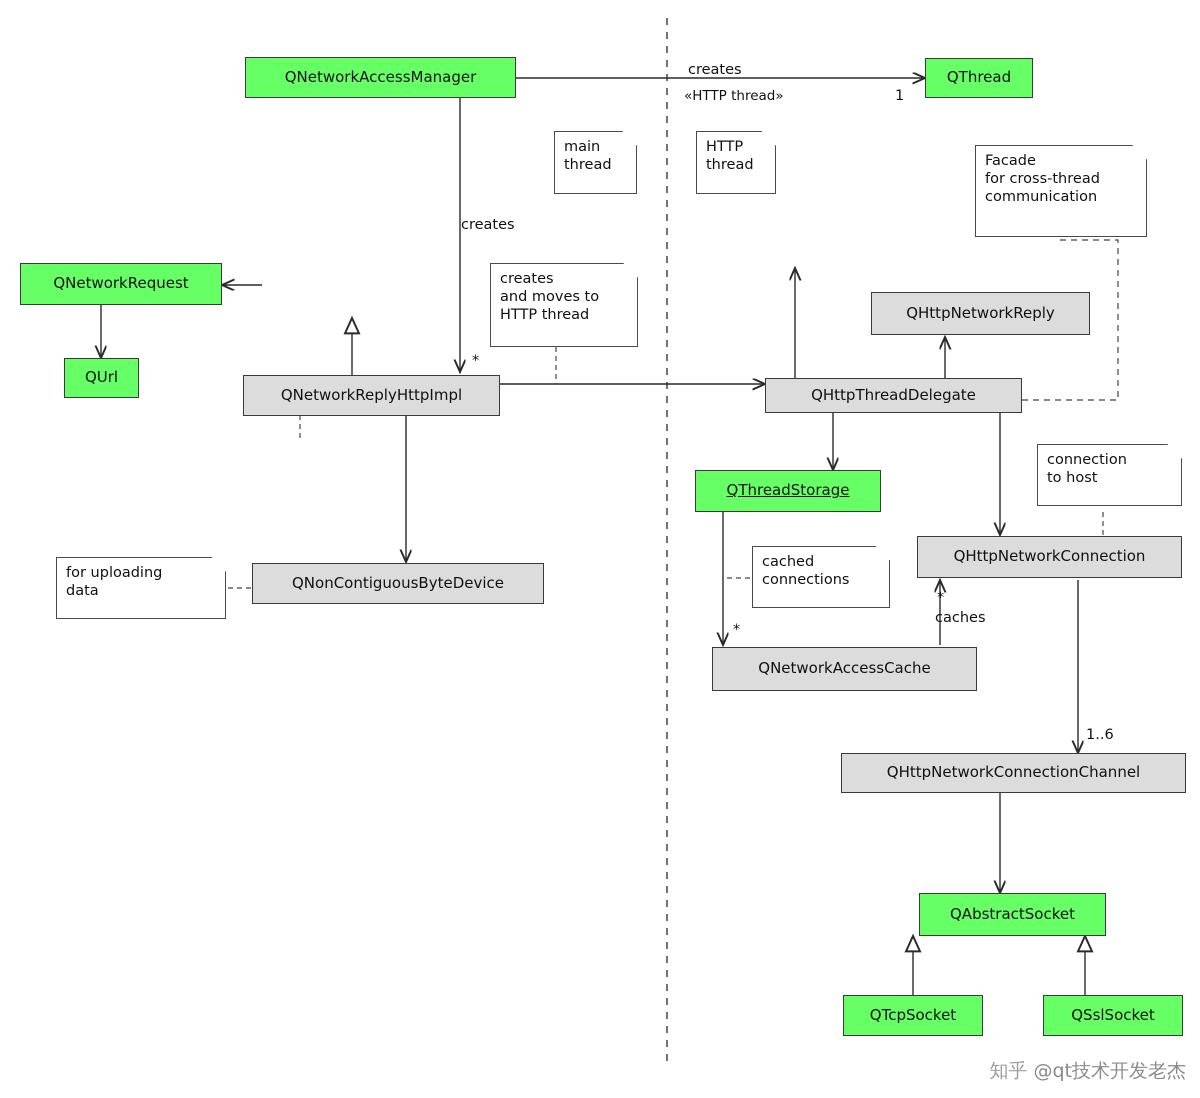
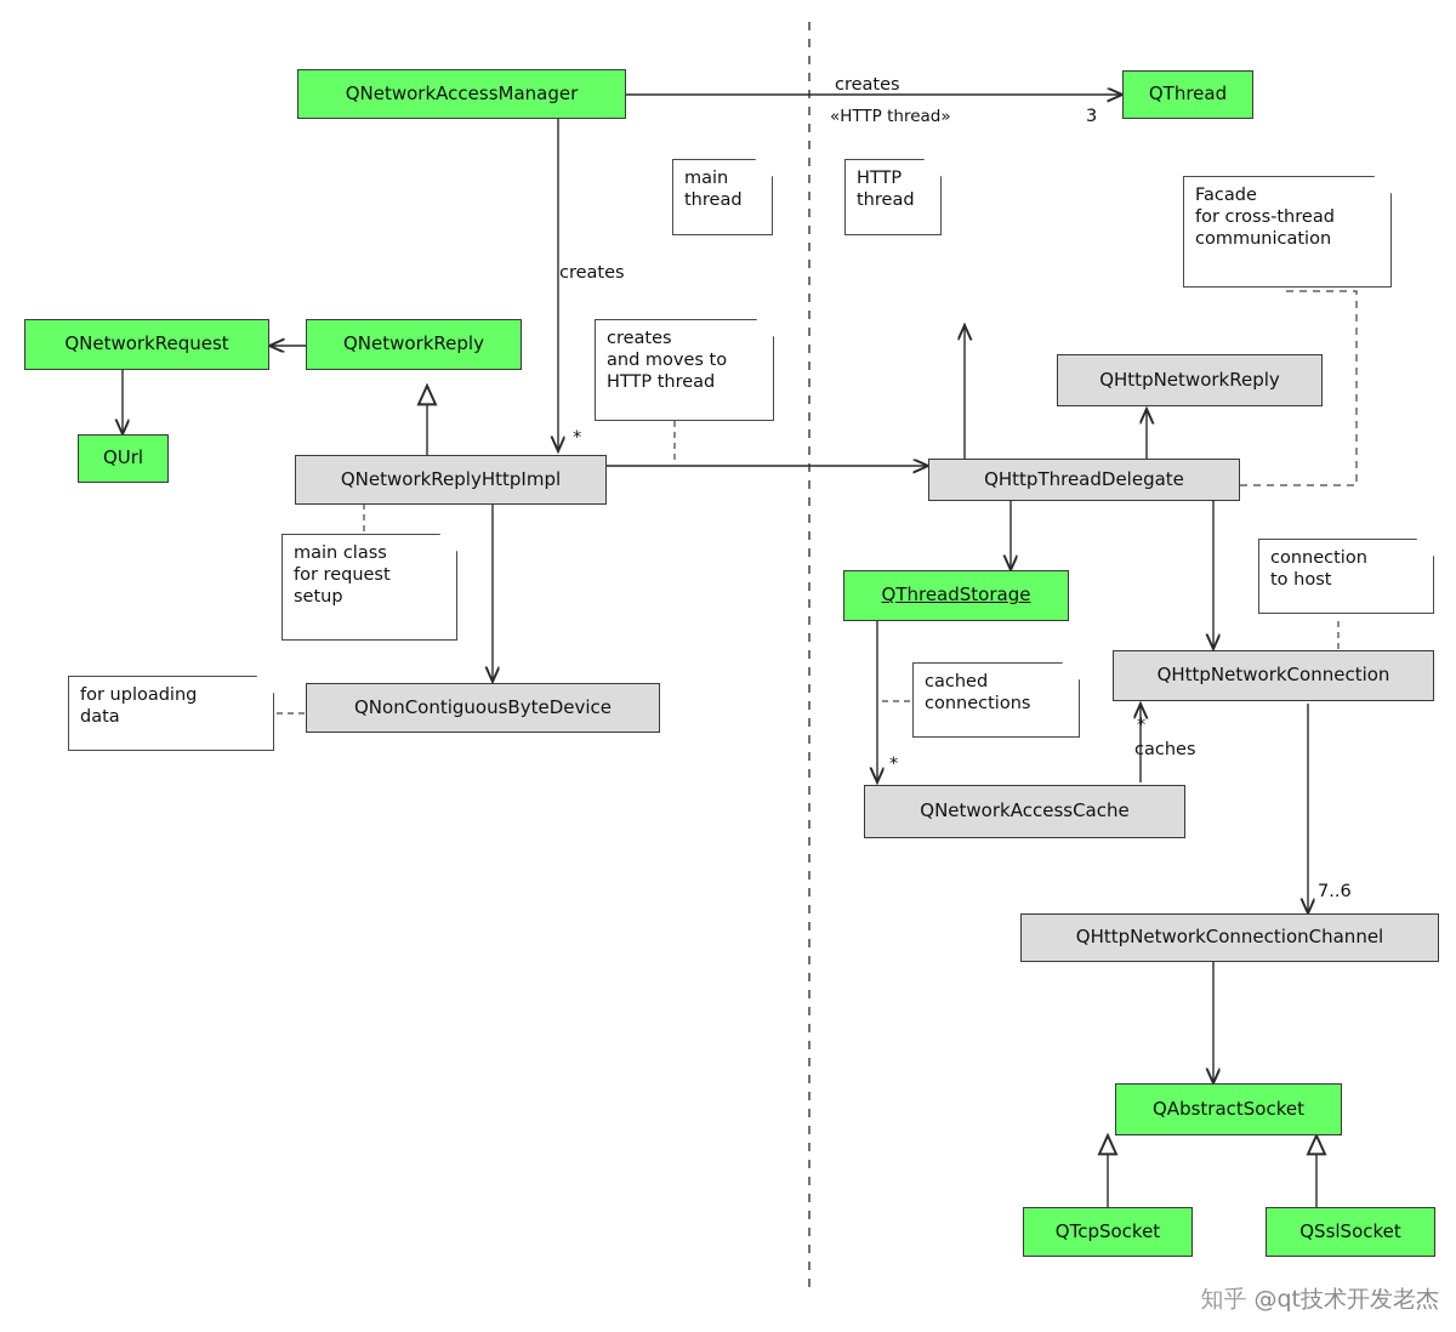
  QNetworkAccessManager
  QThread
  QNetworkRequest
+ QNetworkReply
  QUrl
  QNetworkReplyHttpImpl
  QNonContiguousByteDevice
  QHttpNetworkReply
  QHttpThreadDelegate
  QThreadStorage
  QNetworkAccessCache
  QHttpNetworkConnection
  QHttpNetworkConnectionChannel
  QAbstractSocket
  QTcpSocket
  QSslSocket
  main
  thread
  HTTP
  thread
  Facade
  for cross-thread
  communication
  creates
  and moves to
  HTTP thread
+ main class
+ for request
+ setup
  for uploading
  data
  cached
  connections
  connection
  to host
  creates
  «HTTP thread»
- 1
+ 3
  creates
  *
  *
  *
  caches
- 1..6
+ 7..6
  知乎 @qt技术开发老杰
